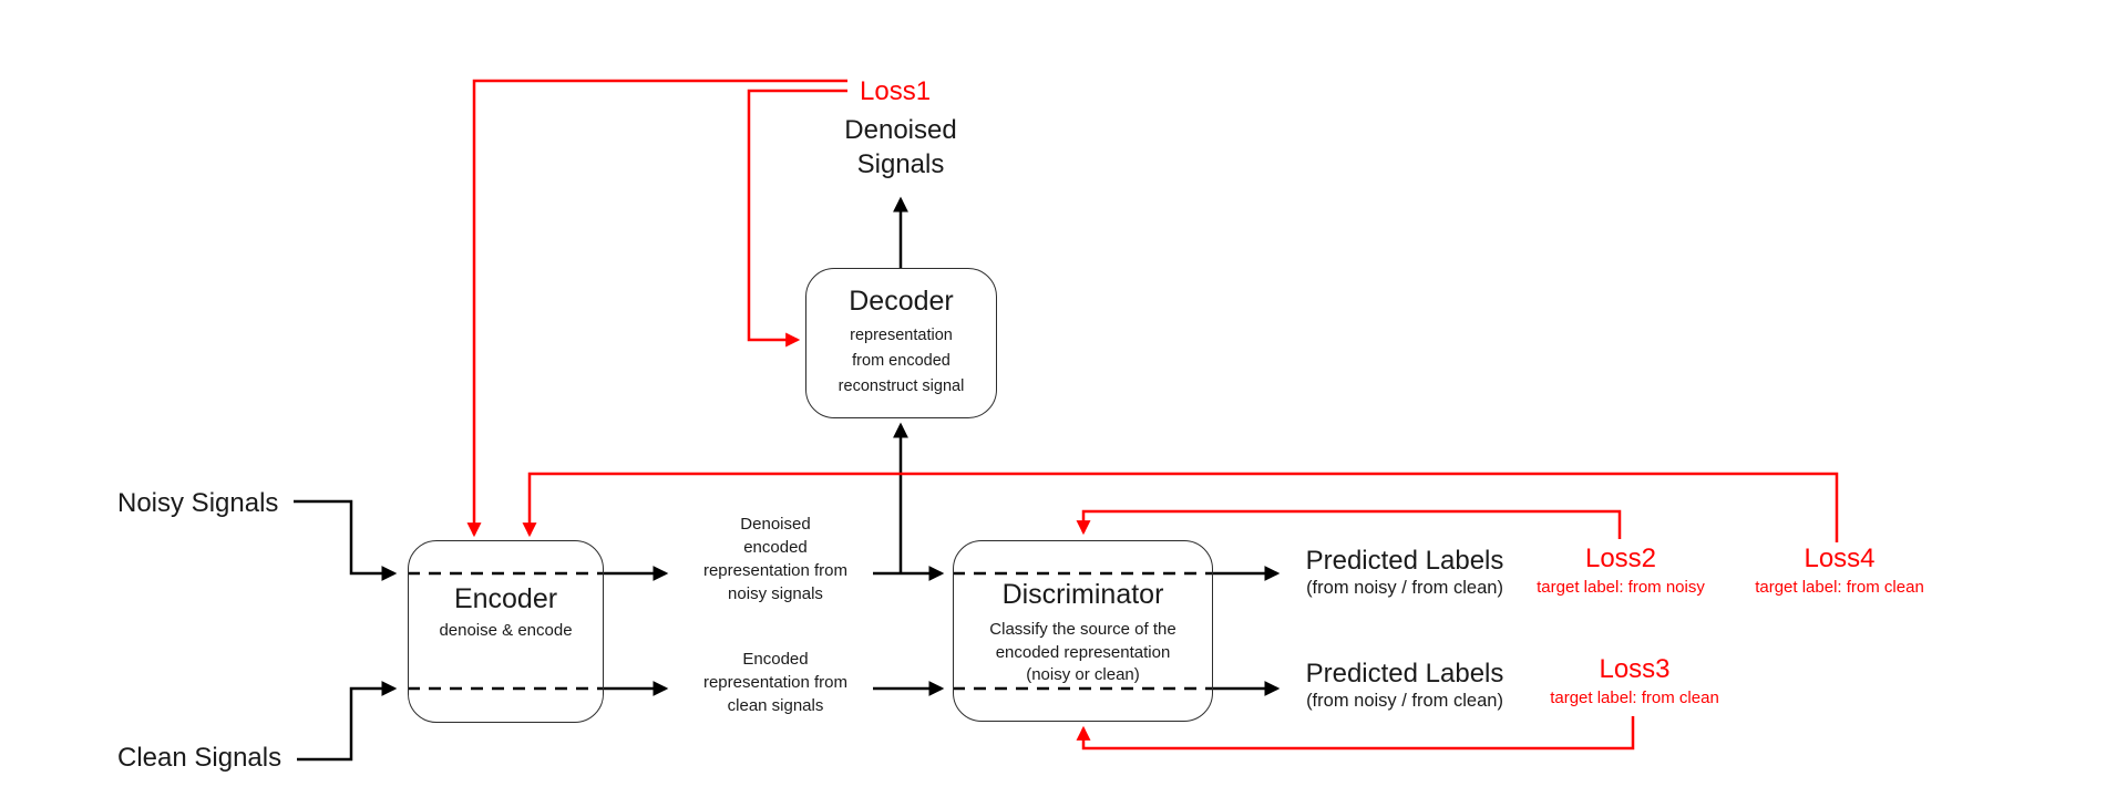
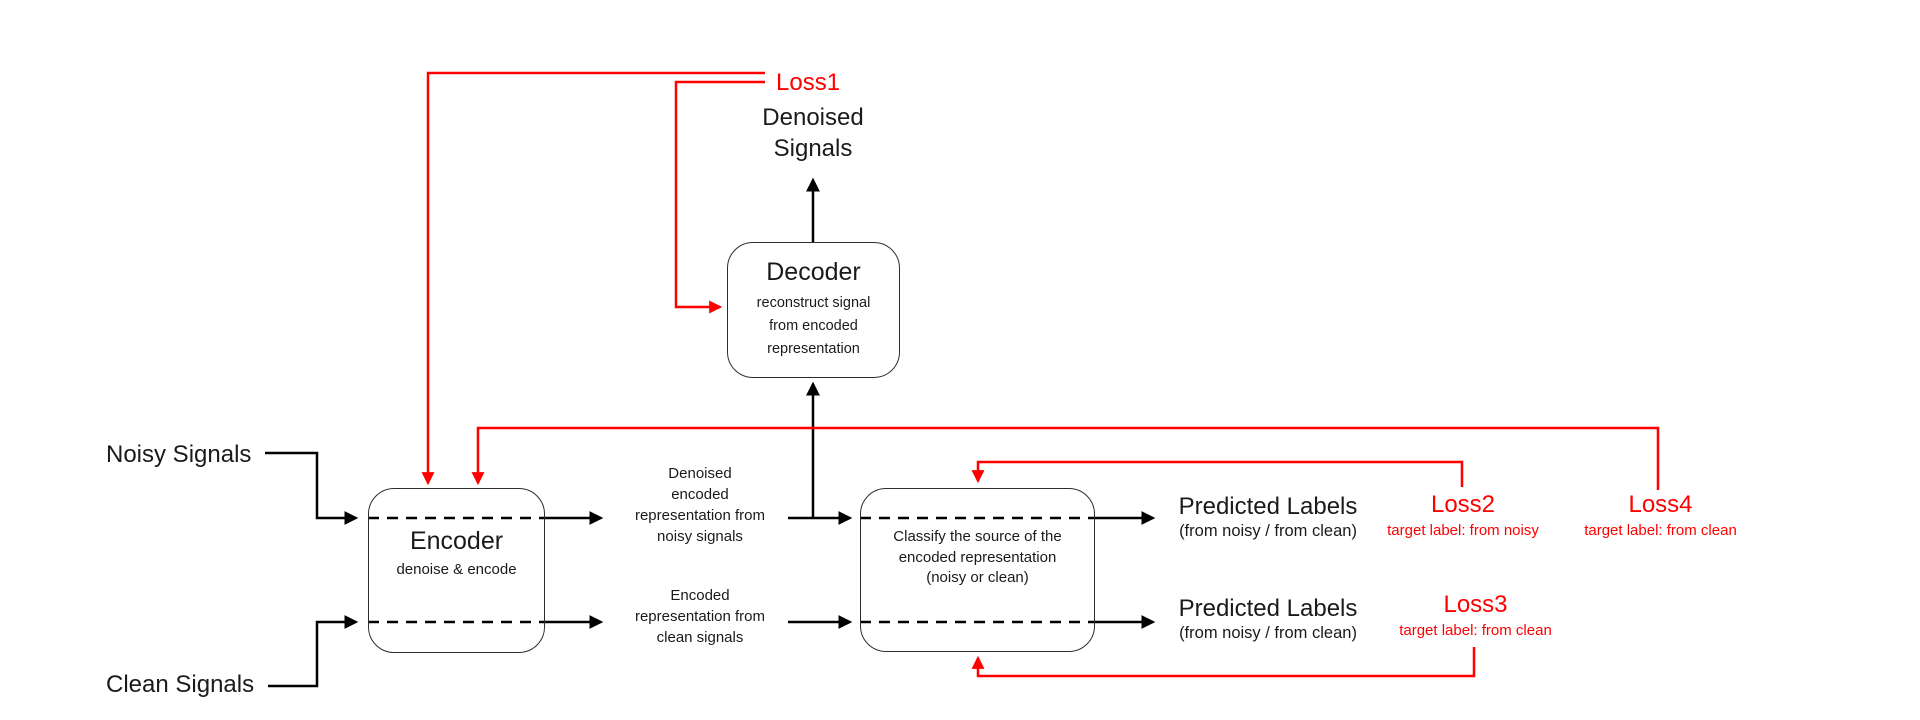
  Noisy Signals
  Clean Signals
  Denoised
  Signals
  Loss1
  Decoder
- representation
+ reconstruct signal
  from encoded
- reconstruct signal
+ representation
  Encoder
  denoise & encode
- Discriminator
  Classify the source of the
  encoded representation
  (noisy or clean)
  Denoised
  encoded
  representation from
  noisy signals
  Encoded
  representation from
  clean signals
  Predicted Labels
  (from noisy / from clean)
  Predicted Labels
  (from noisy / from clean)
  Loss2
  target label: from noisy
  Loss3
  target label: from clean
  Loss4
  target label: from clean
